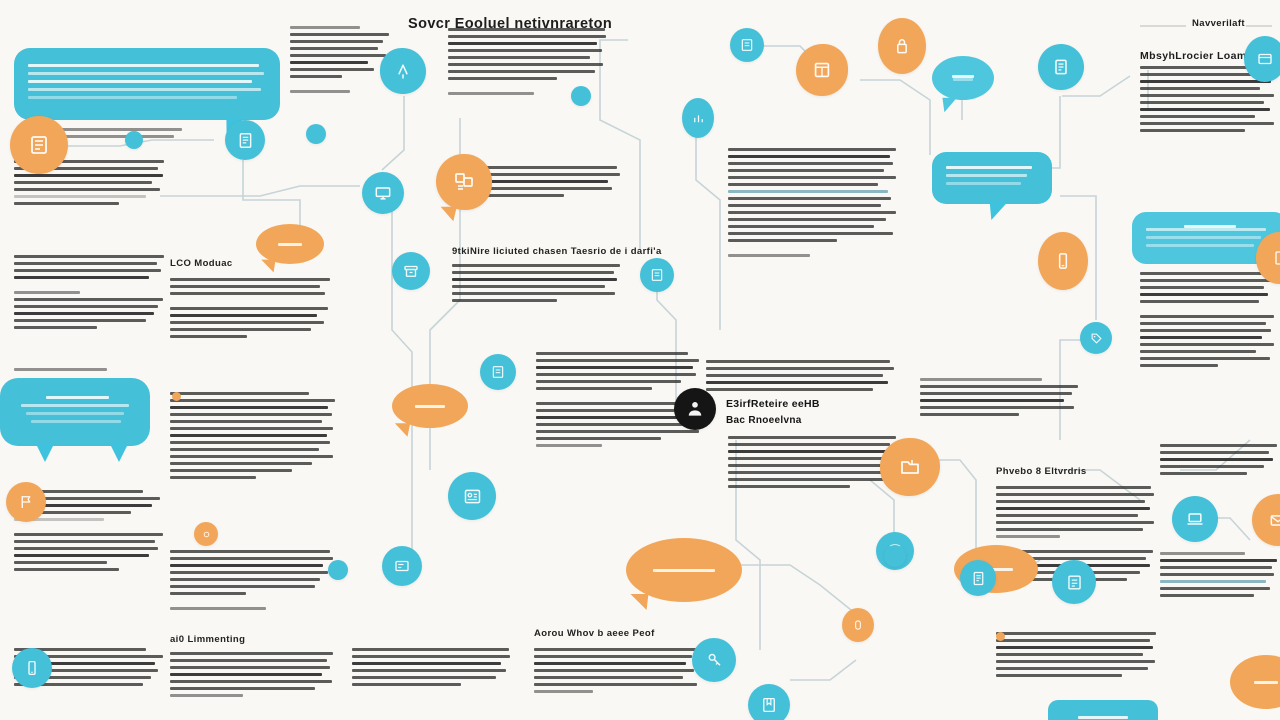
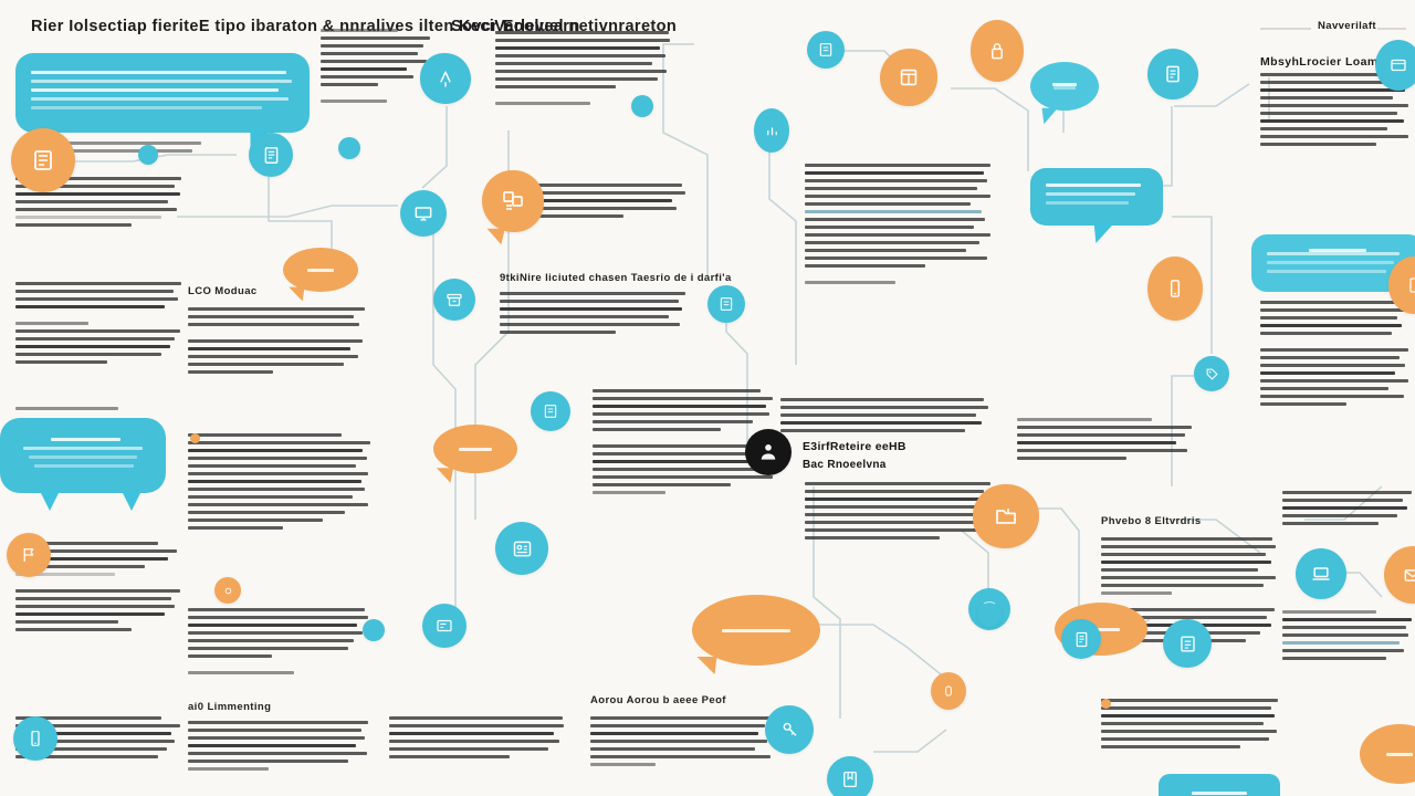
+ Rier Iolsectiap fieriteE tipo ibaraton & nnralives ilten KeciVarlevearn
  Sovcr Eooluel netivnrareton
  Navverilaft
  LCO Moduac
  ai0 Limmenting
  9tkiNire liciuted chasen Taesrio de i darfi'a
- Aorou Whov b aeee Peof
+ Aorou Aorou b aeee Peof
  Phvebo 8 Eltvrdris
  E3irfReteire eeHB
  Bac Rnoeelvna
